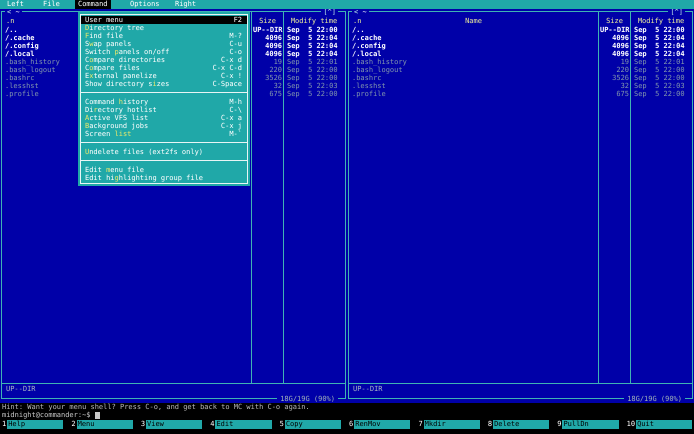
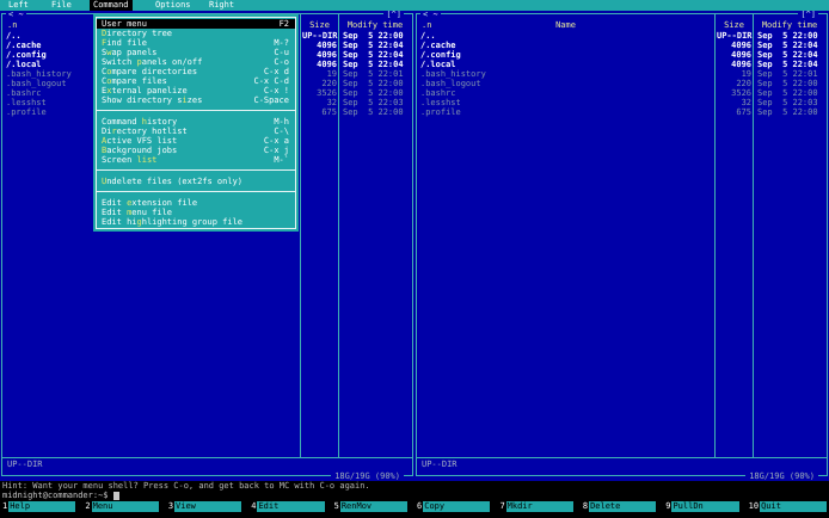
  Left
  File
  Command
  Options
  Right
  < ~
  [^]
  .n
  Size
  Modify time
  /..
  UP--DIR
  Sep 5 22:00
  /.cache
  4096
  Sep 5 22:04
  /.config
  4096
  Sep 5 22:04
  /.local
  4096
  Sep 5 22:04
  .bash_history
  19
  Sep 5 22:01
  .bash_logout
  220
  Sep 5 22:00
  .bashrc
  3526
  Sep 5 22:00
  .lesshst
  32
  Sep 5 22:03
  .profile
  675
  Sep 5 22:00
  UP--DIR
  18G/19G (90%)
  < ~
  [^]
  .n
  Name
  Size
  Modify time
  /..
  UP--DIR
  Sep 5 22:00
  /.cache
  4096
  Sep 5 22:04
  /.config
  4096
  Sep 5 22:04
  /.local
  4096
  Sep 5 22:04
  .bash_history
  19
  Sep 5 22:01
  .bash_logout
  220
  Sep 5 22:00
  .bashrc
  3526
  Sep 5 22:00
  .lesshst
  32
  Sep 5 22:03
  .profile
  675
  Sep 5 22:00
  UP--DIR
  18G/19G (90%)
  User menu
  F2
  Directory tree
  Find file
  M-?
  Swap panels
  C-u
  Switch panels on/off
  C-o
  Compare directories
  C-x d
  Compare files
  C-x C-d
  External panelize
  C-x !
  Show directory sizes
  C-Space
  Command history
  M-h
  Directory hotlist
  C-\
  Active VFS list
  C-x a
  Background jobs
  C-x j
  Screen list
  M-`
  Undelete files (ext2fs only)
+ Edit extension file
  Edit menu file
  Edit highlighting group file
  Hint: Want your menu shell? Press C-o, and get back to MC with C-o again.
  midnight@commander:~$
  1
  Help
  2
  Menu
  3
  View
  4
  Edit
  5
- Copy
+ RenMov
  6
- RenMov
+ Copy
  7
  Mkdir
  8
  Delete
  9
  PullDn
  10
  Quit
